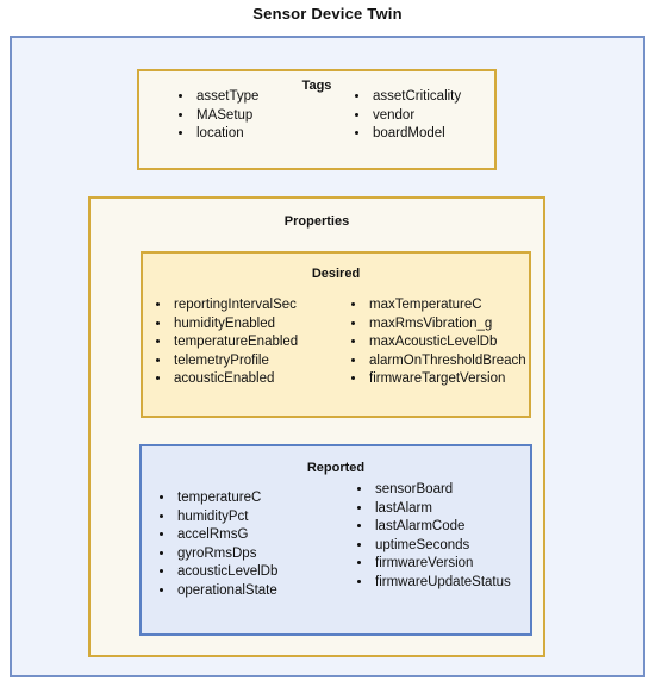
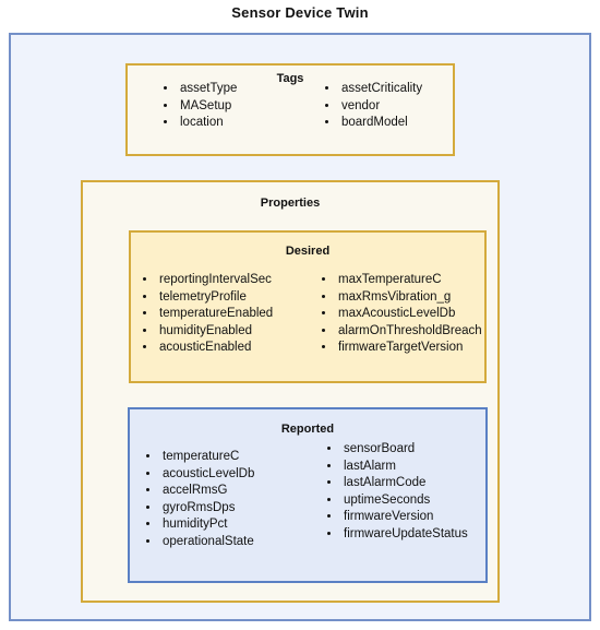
  Sensor Device Twin
  Tags
  assetType
  MASetup
  location
  assetCriticality
  vendor
  boardModel
  Properties
  Desired
  reportingIntervalSec
- humidityEnabled
+ telemetryProfile
  temperatureEnabled
- telemetryProfile
+ humidityEnabled
  acousticEnabled
  maxTemperatureC
  maxRmsVibration_g
  maxAcousticLevelDb
  alarmOnThresholdBreach
  firmwareTargetVersion
  Reported
  temperatureC
- humidityPct
+ acousticLevelDb
  accelRmsG
  gyroRmsDps
- acousticLevelDb
+ humidityPct
  operationalState
  sensorBoard
  lastAlarm
  lastAlarmCode
  uptimeSeconds
  firmwareVersion
  firmwareUpdateStatus
